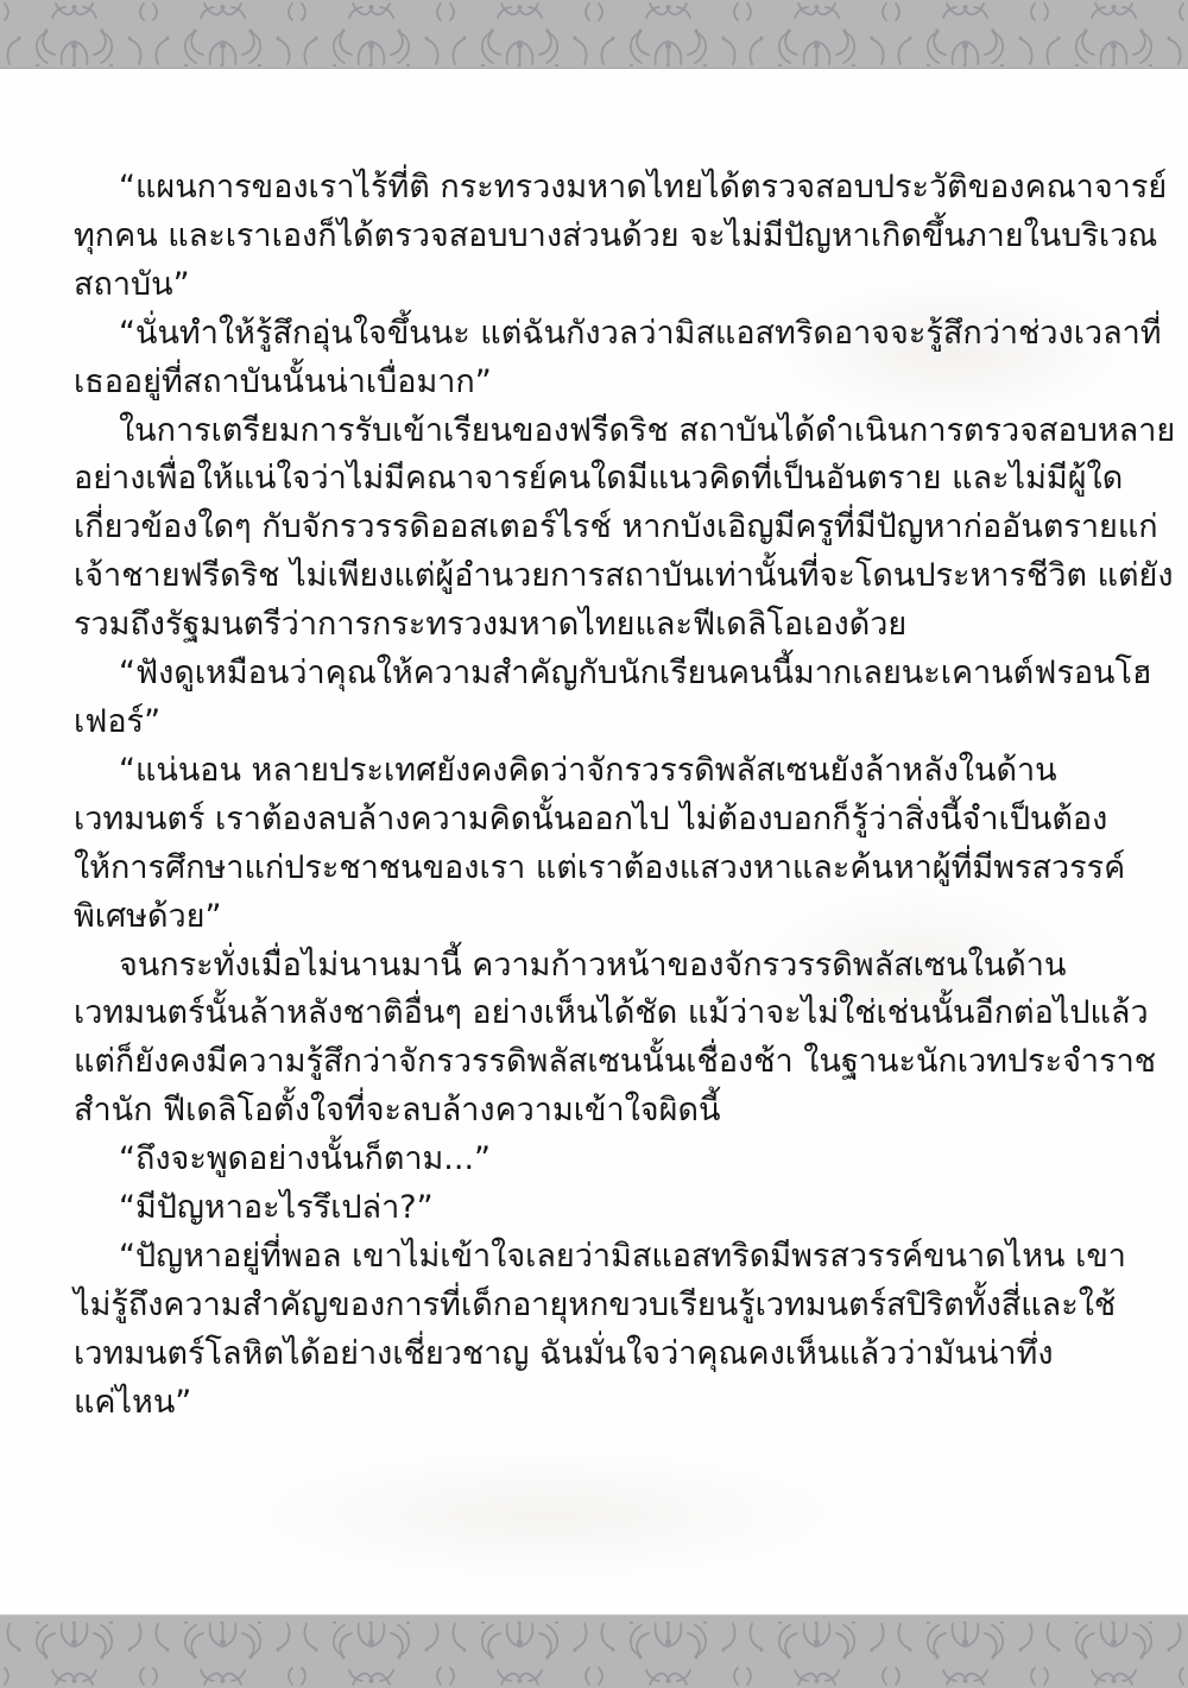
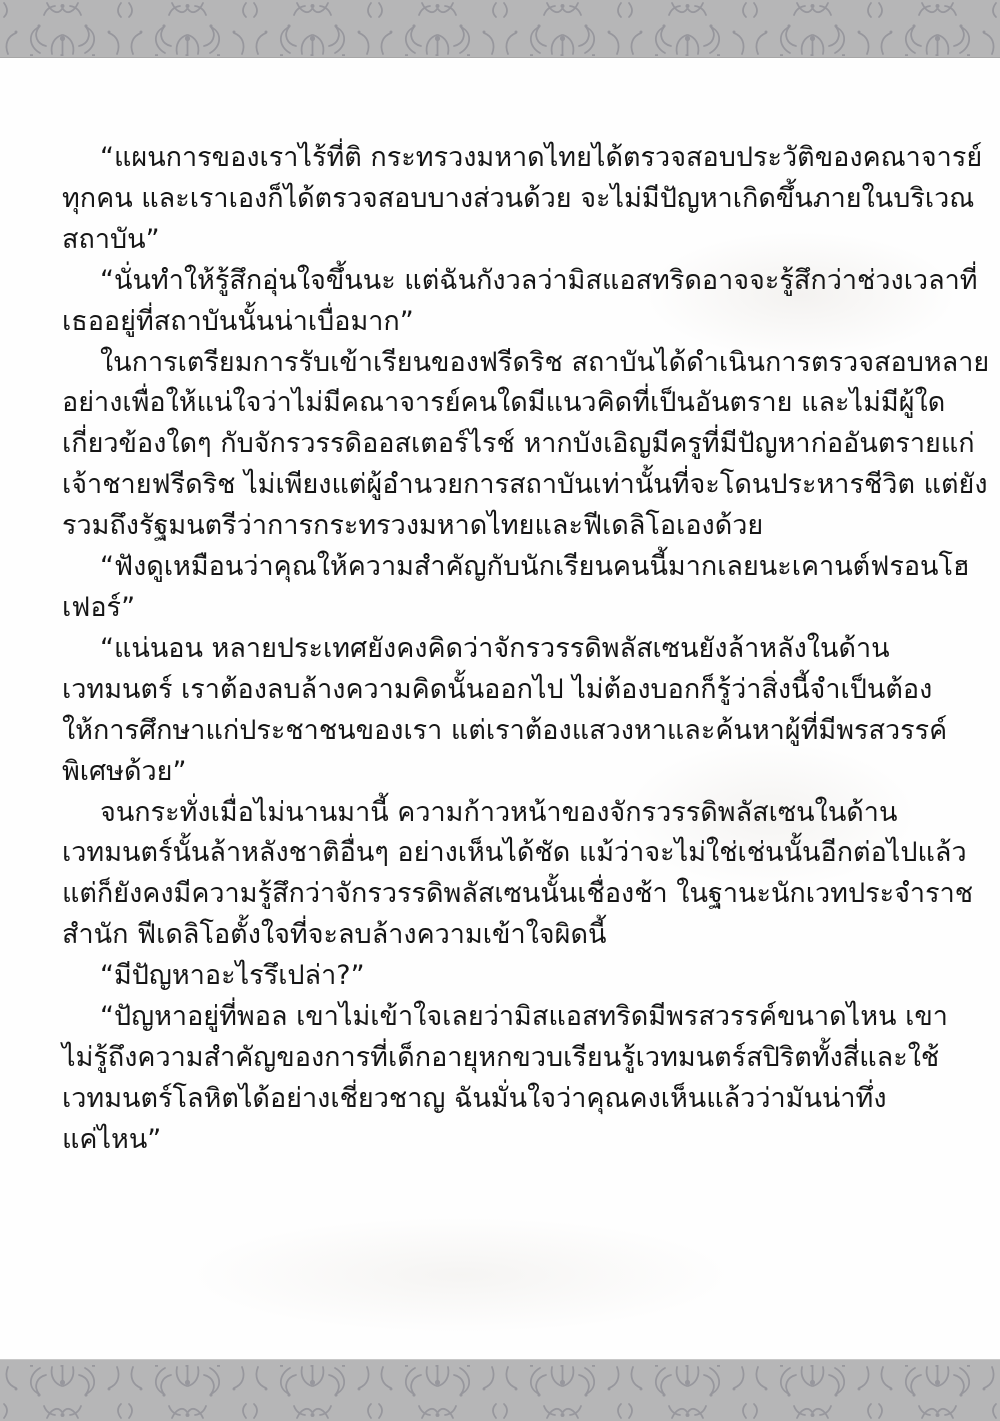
  “แผนการของเราไร้ที่ติ กระทรวงมหาดไทยได้ตรวจสอบประวัติของคณาจารย์
  ทุกคน และเราเองก็ได้ตรวจสอบบางส่วนด้วย จะไม่มีปัญหาเกิดขึ้นภายในบริเวณ
  สถาบัน”
  “นั่นทำให้รู้สึกอุ่นใจขึ้นนะ แต่ฉันกังวลว่ามิสแอสทริดอาจจะรู้สึกว่าช่วงเวลาที่
  เธออยู่ที่สถาบันนั้นน่าเบื่อมาก”
  ในการเตรียมการรับเข้าเรียนของฟรีดริช สถาบันได้ดำเนินการตรวจสอบหลาย
  อย่างเพื่อให้แน่ใจว่าไม่มีคณาจารย์คนใดมีแนวคิดที่เป็นอันตราย และไม่มีผู้ใด
  เกี่ยวข้องใดๆ กับจักรวรรดิออสเตอร์ไรช์ หากบังเอิญมีครูที่มีปัญหาก่ออันตรายแก่
  เจ้าชายฟรีดริช ไม่เพียงแต่ผู้อำนวยการสถาบันเท่านั้นที่จะโดนประหารชีวิต แต่ยัง
  รวมถึงรัฐมนตรีว่าการกระทรวงมหาดไทยและฟีเดลิโอเองด้วย
  “ฟังดูเหมือนว่าคุณให้ความสำคัญกับนักเรียนคนนี้มากเลยนะเคานต์ฟรอนโฮ
  เฟอร์”
  “แน่นอน หลายประเทศยังคงคิดว่าจักรวรรดิพลัสเซนยังล้าหลังในด้าน
  เวทมนตร์ เราต้องลบล้างความคิดนั้นออกไป ไม่ต้องบอกก็รู้ว่าสิ่งนี้จำเป็นต้อง
  ให้การศึกษาแก่ประชาชนของเรา แต่เราต้องแสวงหาและค้นหาผู้ที่มีพรสวรรค์
  พิเศษด้วย”
  จนกระทั่งเมื่อไม่นานมานี้ ความก้าวหน้าของจักรวรรดิพลัสเซนในด้าน
  เวทมนตร์นั้นล้าหลังชาติอื่นๆ อย่างเห็นได้ชัด แม้ว่าจะไม่ใช่เช่นนั้นอีกต่อไปแล้ว
  แต่ก็ยังคงมีความรู้สึกว่าจักรวรรดิพลัสเซนนั้นเชื่องช้า ในฐานะนักเวทประจำราช
  สำนัก ฟีเดลิโอตั้งใจที่จะลบล้างความเข้าใจผิดนี้
- “ถึงจะพูดอย่างนั้นก็ตาม...”
  “มีปัญหาอะไรรึเปล่า?”
  “ปัญหาอยู่ที่พอล เขาไม่เข้าใจเลยว่ามิสแอสทริดมีพรสวรรค์ขนาดไหน เขา
  ไม่รู้ถึงความสำคัญของการที่เด็กอายุหกขวบเรียนรู้เวทมนตร์สปิริตทั้งสี่และใช้
  เวทมนตร์โลหิตได้อย่างเชี่ยวชาญ ฉันมั่นใจว่าคุณคงเห็นแล้วว่ามันน่าทึ่ง
  แค่ไหน”
